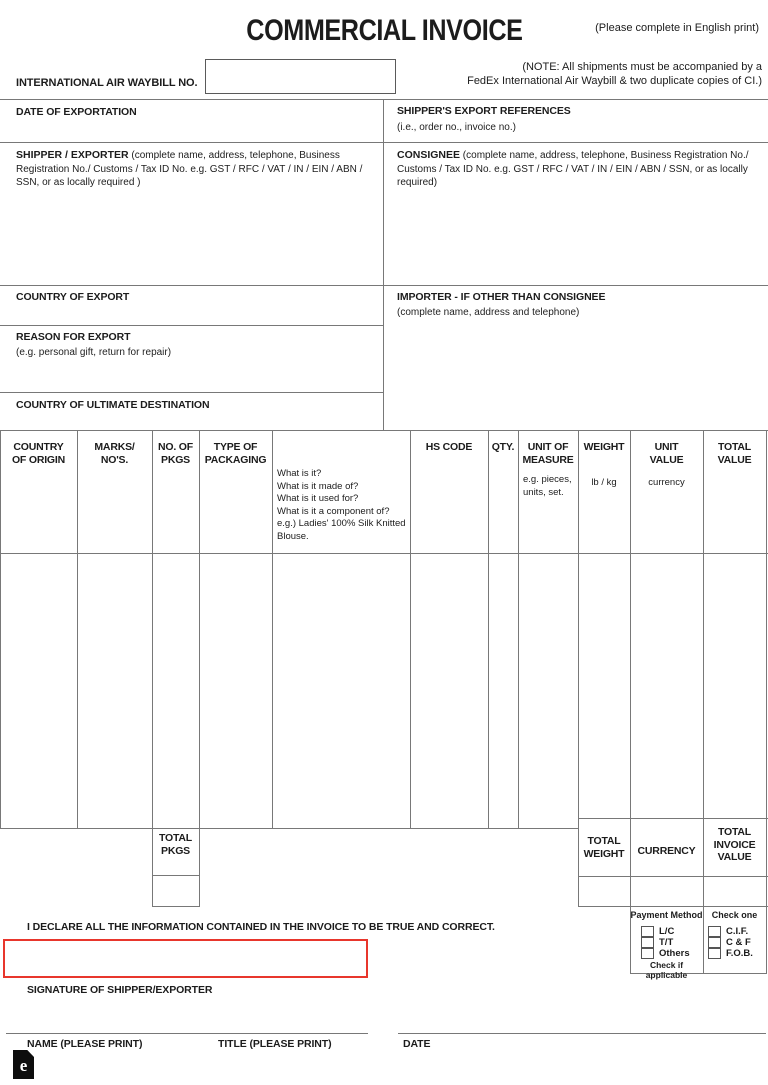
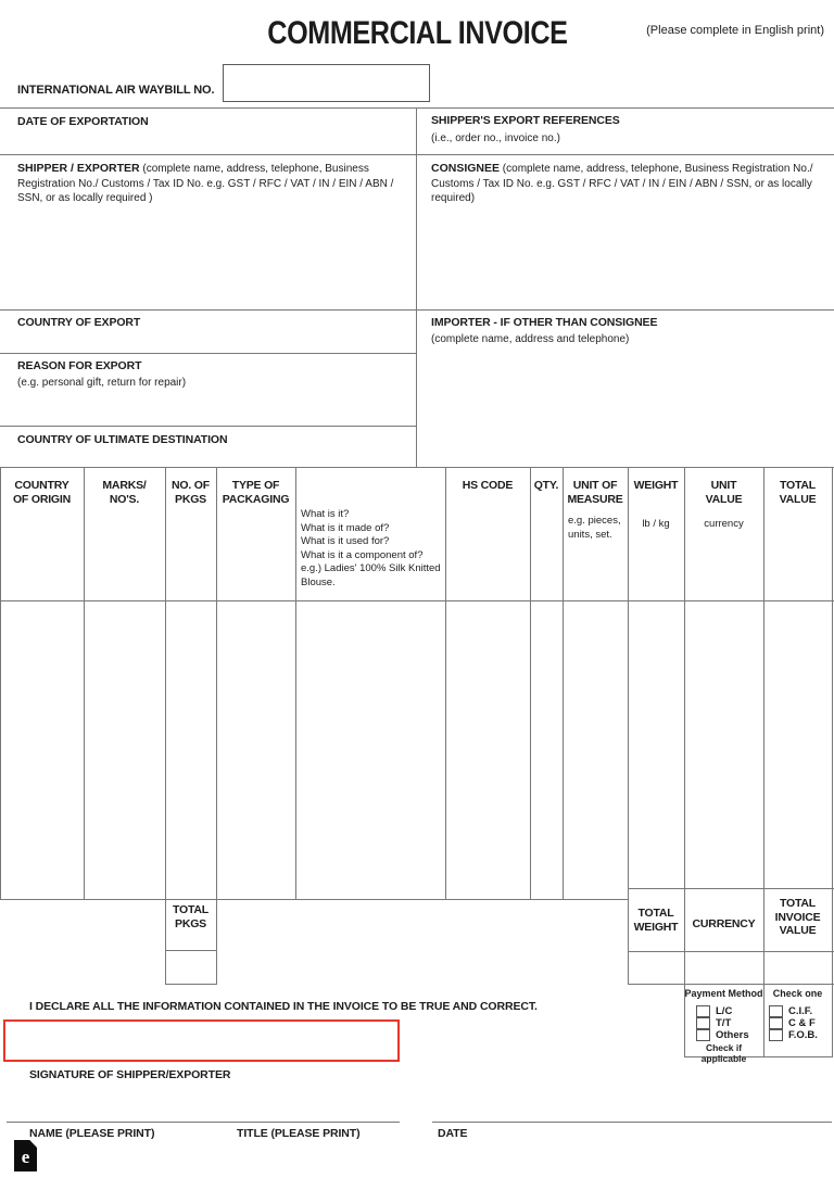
  COMMERCIAL INVOICE
  (Please complete in English print)
  INTERNATIONAL AIR WAYBILL NO.
- (NOTE: All shipments must be accompanied by a
- FedEx International Air Waybill & two duplicate copies of CI.)
  DATE OF EXPORTATION
  SHIPPER'S EXPORT REFERENCES
  (i.e., order no., invoice no.)
  SHIPPER / EXPORTER (complete name, address, telephone, Business Registration No./ Customs / Tax ID No. e.g. GST / RFC / VAT / IN / EIN / ABN / SSN, or as locally required )
  CONSIGNEE (complete name, address, telephone, Business Registration No./ Customs / Tax ID No. e.g. GST / RFC / VAT / IN / EIN / ABN / SSN, or as locally required)
  COUNTRY OF EXPORT
  IMPORTER - IF OTHER THAN CONSIGNEE
  (complete name, address and telephone)
  REASON FOR EXPORT
  (e.g. personal gift, return for repair)
  COUNTRY OF ULTIMATE DESTINATION
  COUNTRY
  OF ORIGIN
  MARKS/
  NO'S.
  NO. OF
  PKGS
  TYPE OF
  PACKAGING
  What is it?
  What is it made of?
  What is it used for?
  What is it a component of?
  e.g.) Ladies' 100% Silk Knitted
  Blouse.
  HS CODE
  QTY.
  UNIT OF
  MEASURE
  e.g. pieces,
  units, set.
  WEIGHT
  lb / kg
  UNIT
  VALUE
  currency
  TOTAL
  VALUE
  TOTAL
  PKGS
  TOTAL
  WEIGHT
  CURRENCY
  TOTAL
  INVOICE
  VALUE
  Payment Method
  L/C
  T/T
  Others
  Check if applicable
  Check one
  C.I.F.
  C & F
  F.O.B.
  I DECLARE ALL THE INFORMATION CONTAINED IN THE INVOICE TO BE TRUE AND CORRECT.
  SIGNATURE OF SHIPPER/EXPORTER
  NAME (PLEASE PRINT)
  TITLE (PLEASE PRINT)
  DATE
  e
